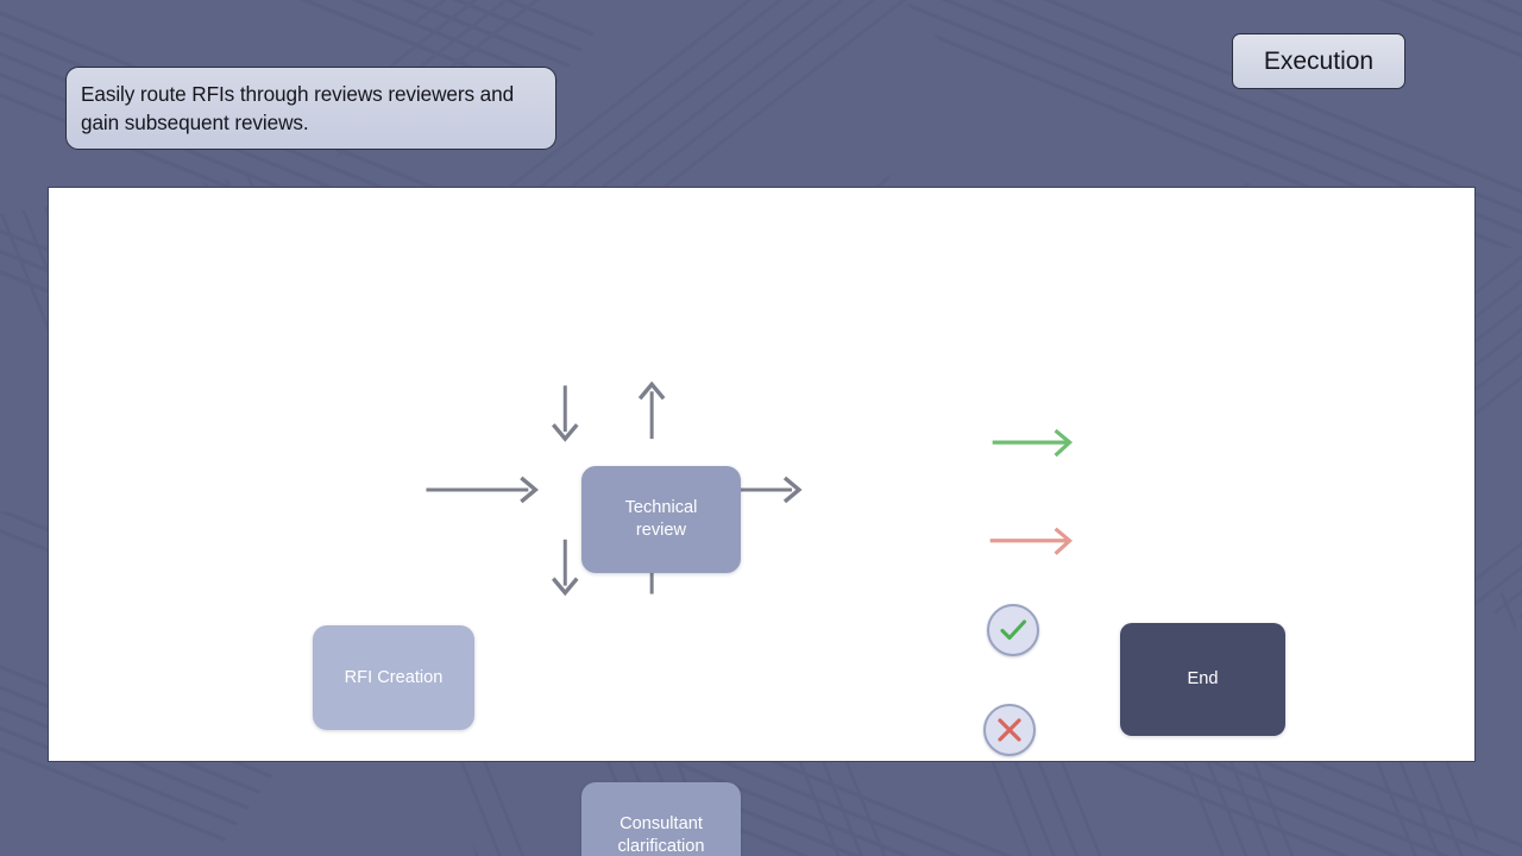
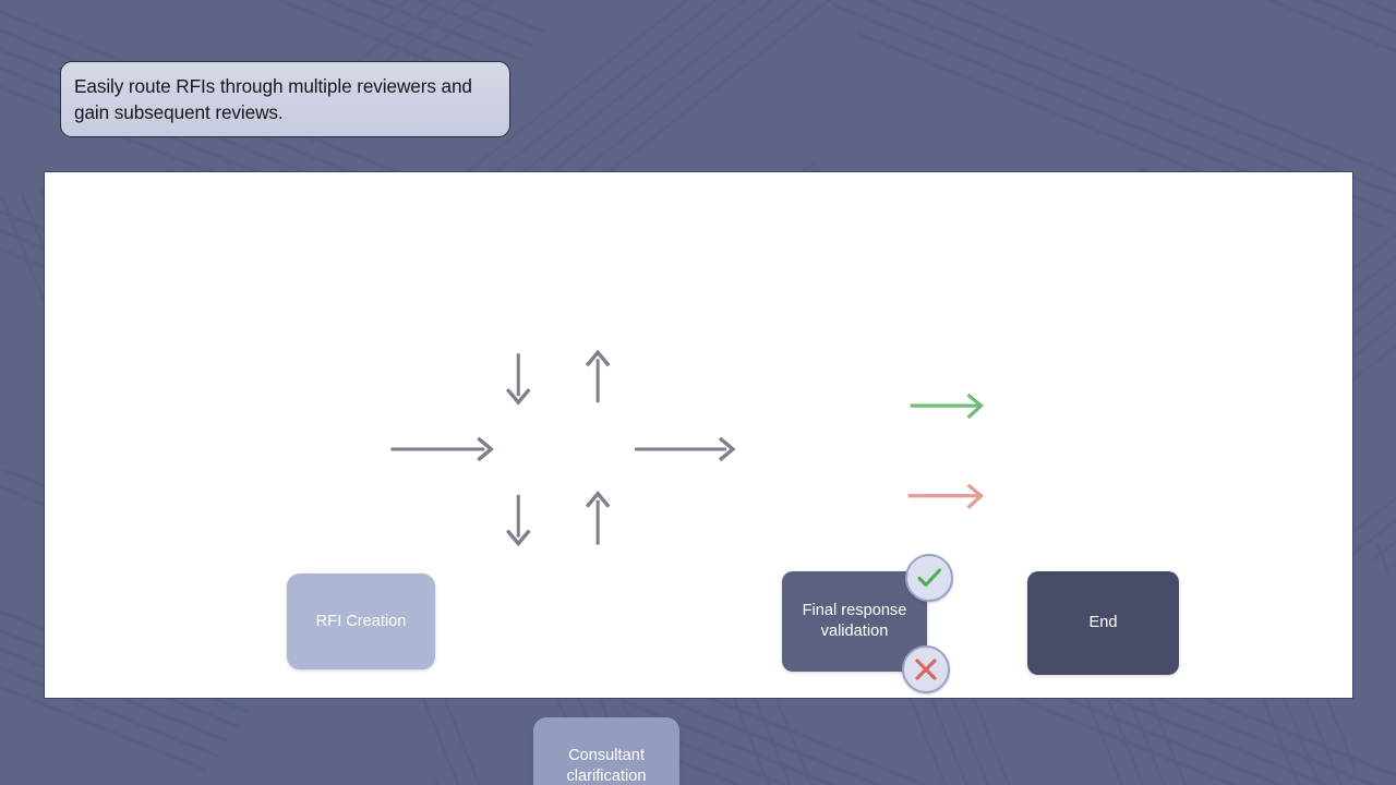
- Easily route RFIs through reviews reviewers and gain subsequent reviews.
+ Easily route RFIs through multiple reviewers and gain subsequent reviews.
- Execution
  RFI Creation
- Technical
- review
  Consultant
  clarification
+ Final response
+ validation
  End
